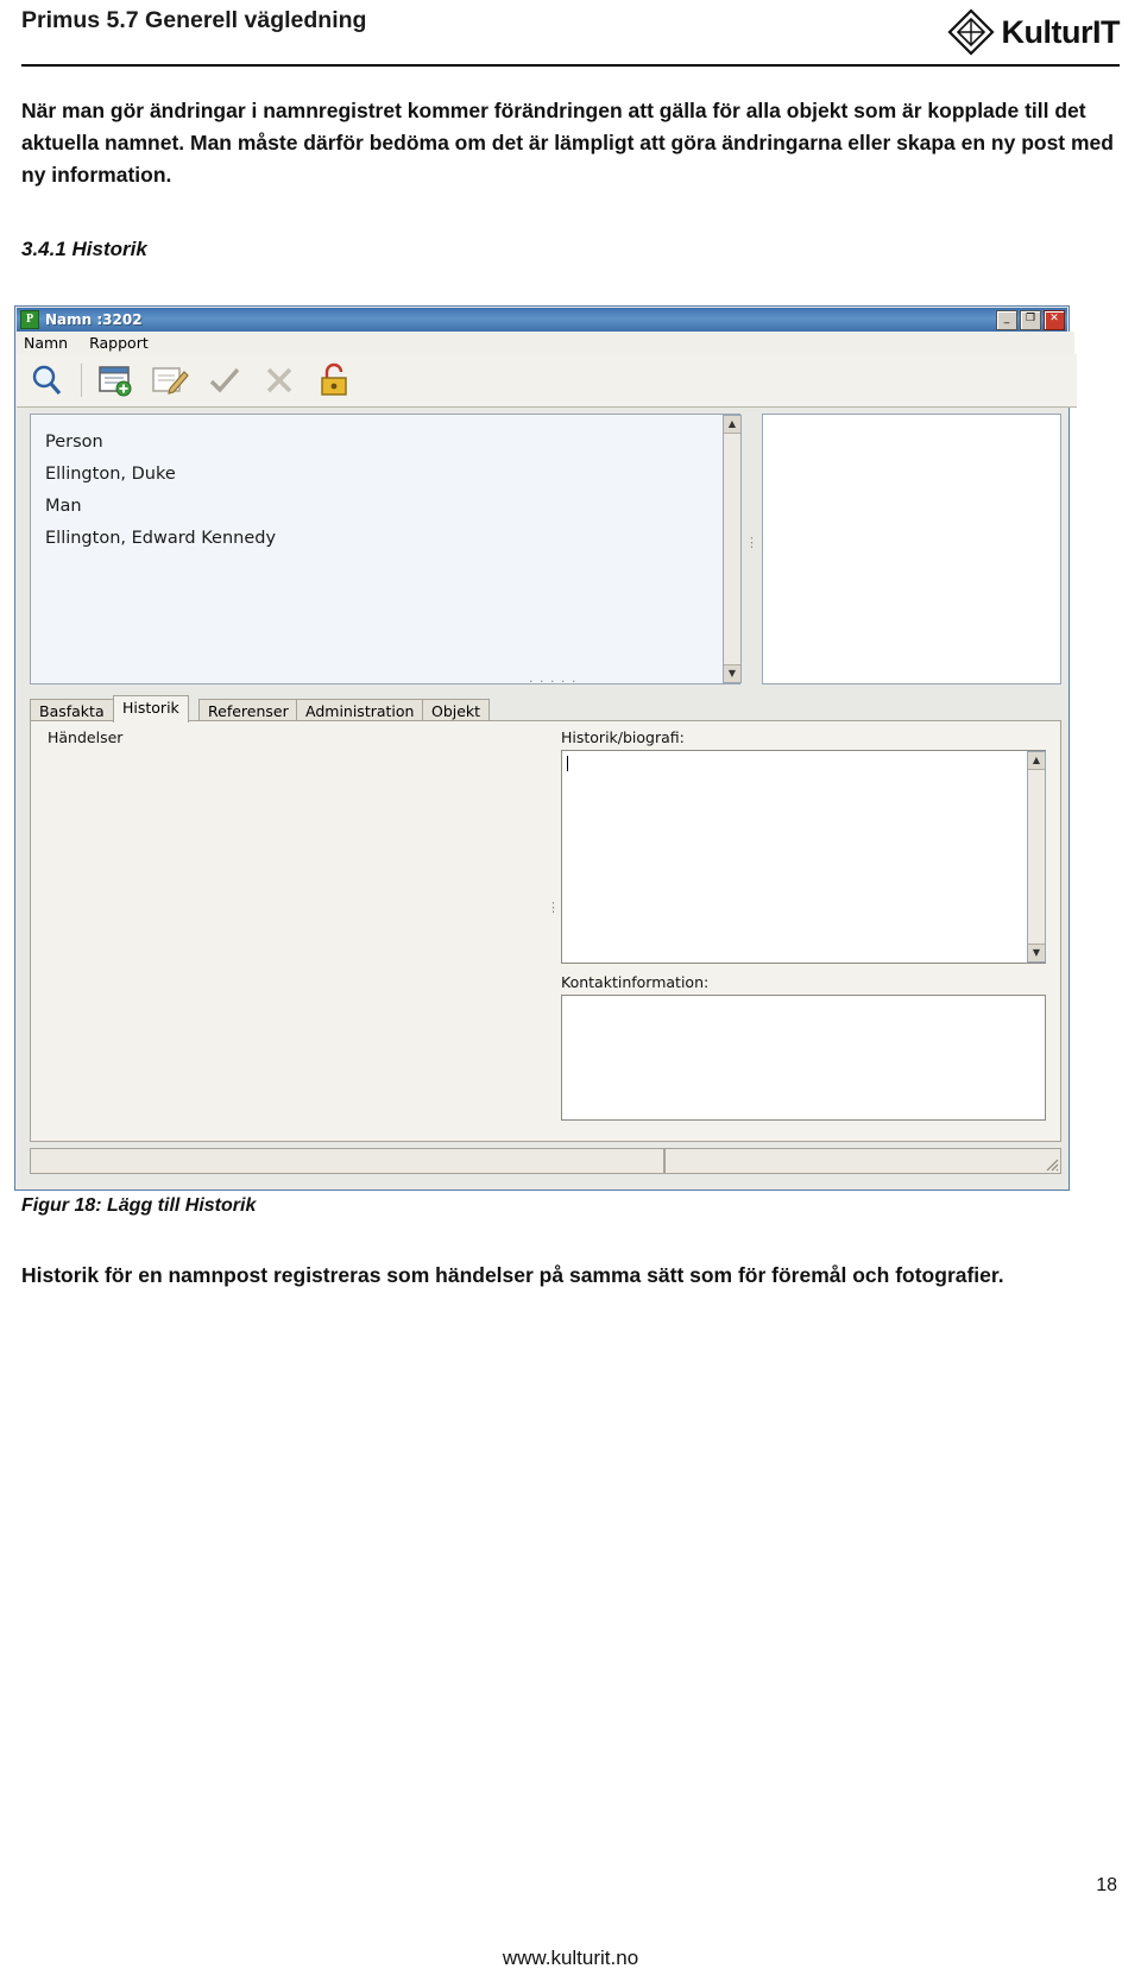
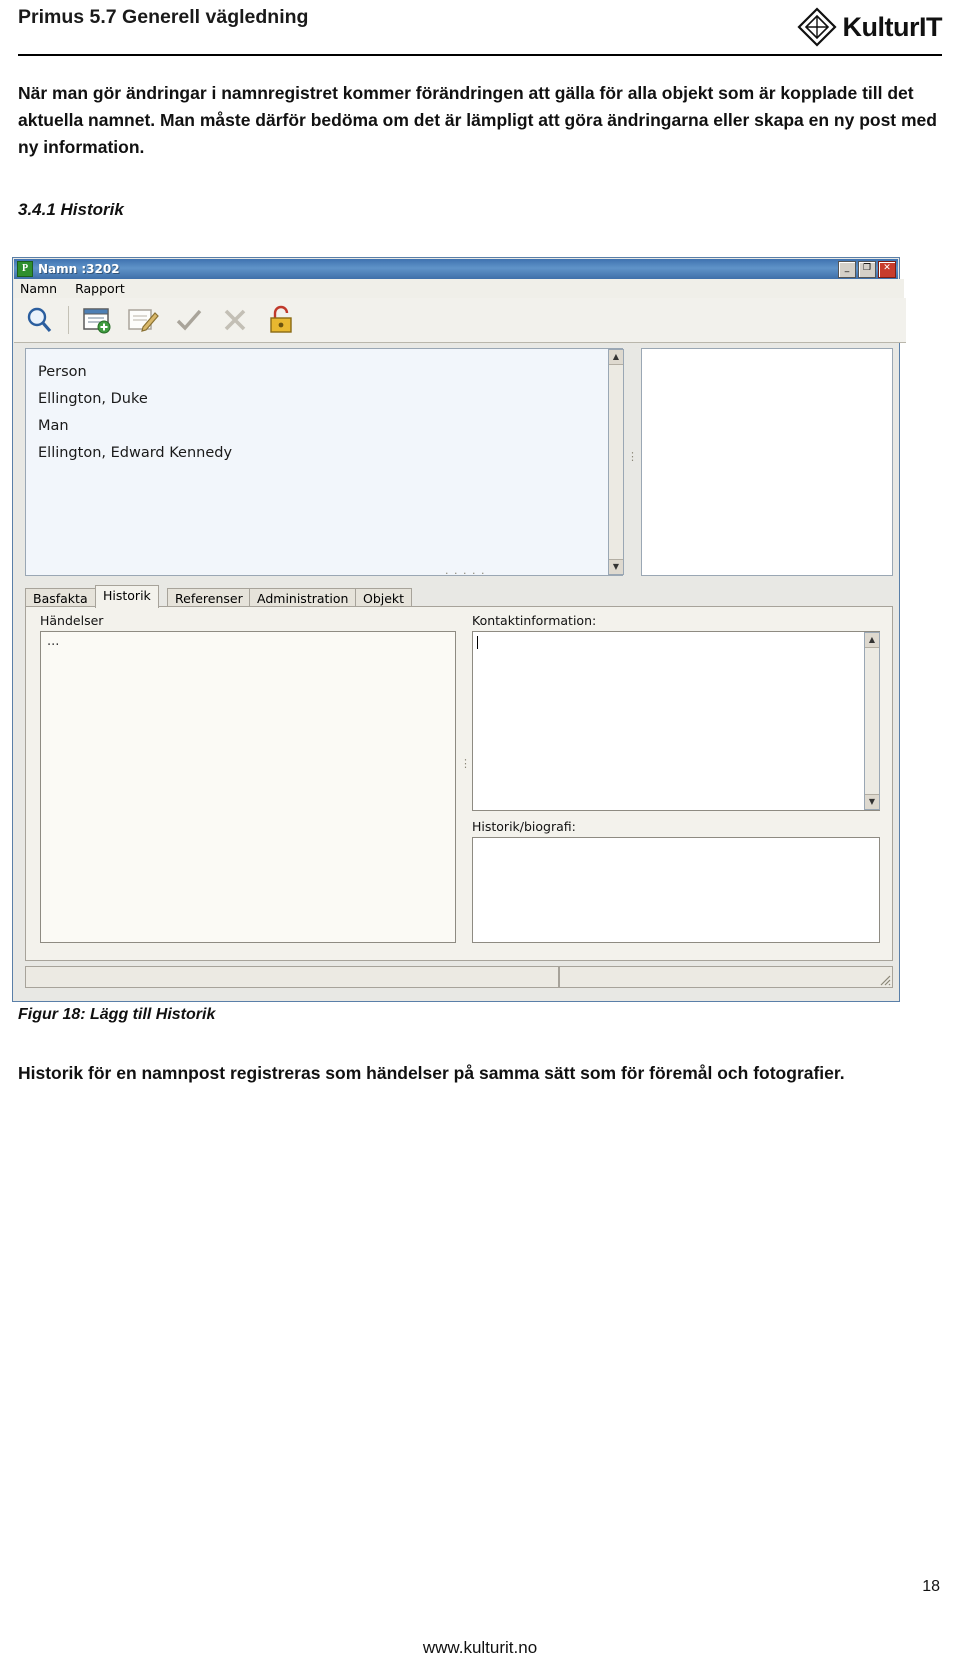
  Primus 5.7 Generell vägledning
  KulturIT
  När man gör ändringar i namnregistret kommer förändringen att gälla för alla objekt som är kopplade till det aktuella namnet. Man måste därför bedöma om det är lämpligt att göra ändringarna eller skapa en ny post med ny information.
  3.4.1 Historik
  P
  Namn :3202
  _
  ❐
  ✕
  Namn
  Rapport
  Person
  Ellington, Duke
  Man
  Ellington, Edward Kennedy
  ▲
  ▼
  ⋮
  · · · · ·
  Basfakta
  Historik
  Referenser
  Administration
  Objekt
  Händelser
+ ...
  ⋮
- Historik/biografi:
+ Kontaktinformation:
  ▲
  ▼
- Kontaktinformation:
+ Historik/biografi:
  Figur 18: Lägg till Historik
  Historik för en namnpost registreras som händelser på samma sätt som för föremål och fotografier.
  18
  www.kulturit.no
